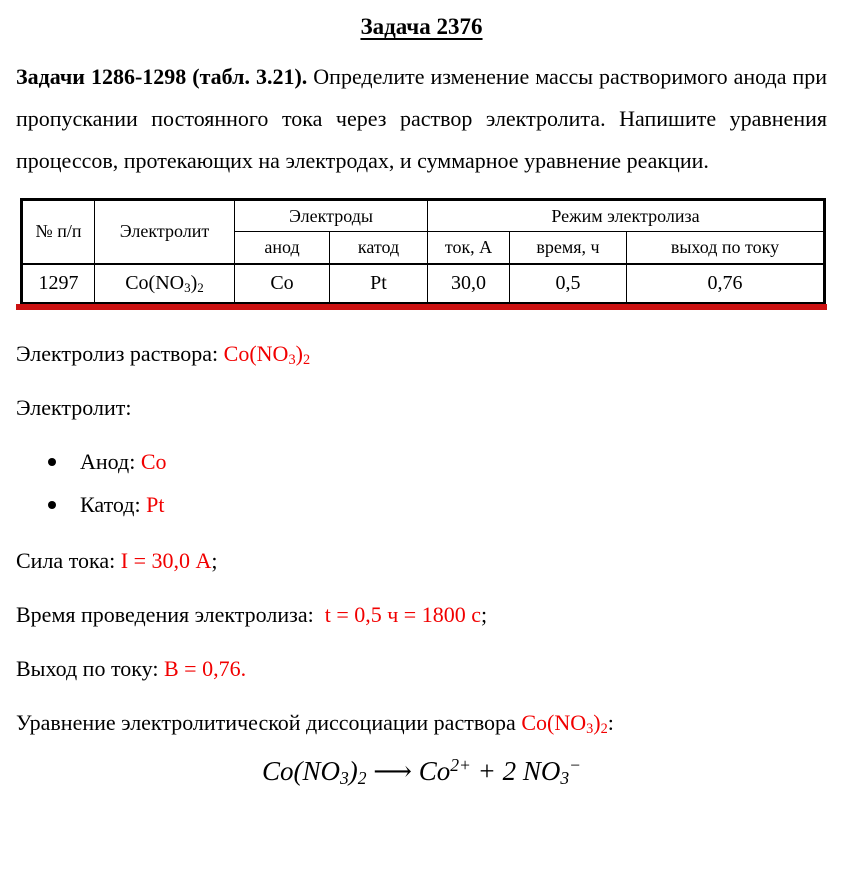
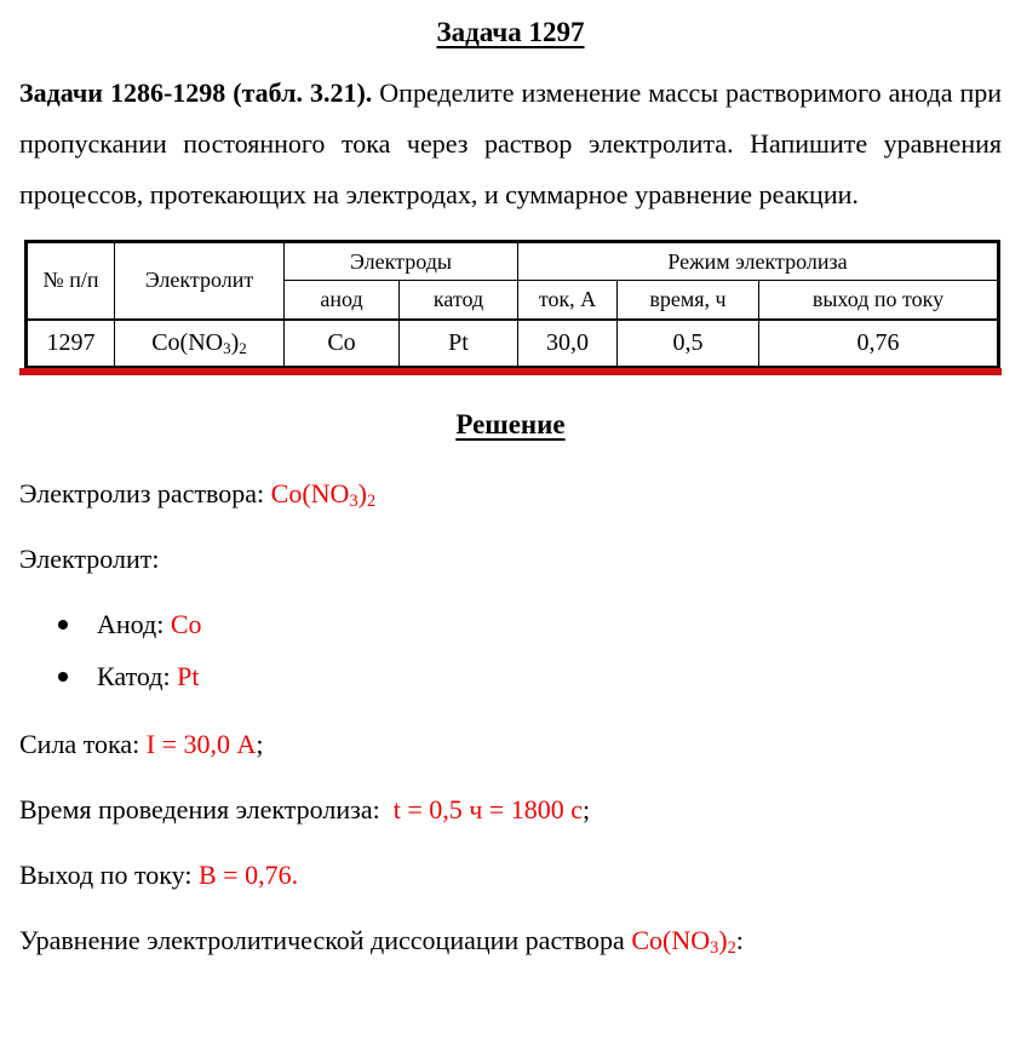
- Задача 2376
+ Задача 1297
  Задачи 1286-1298 (табл. 3.21). Определите изменение массы растворимого анода при пропускании постоянного тока через раствор электролита. Напишите уравнения процессов, протекающих на электродах, и суммарное уравнение реакции.
  № п/п	Электролит	Электроды	Режим электролиза
  анод	катод	ток, А	время, ч	выход по току
  1297	Co(NO3)2	Co	Pt	30,0	0,5	0,76
+ Решение
  Электролиз раствора: Co(NO3)2
  Электролит:
  Анод: Co
  Катод: Pt
  Сила тока: I = 30,0 А;
  Время проведения электролиза: t = 0,5 ч = 1800 с;
  Выход по току: B = 0,76.
  Уравнение электролитической диссоциации раствора Co(NO3)2:
- Co(NO3)2 ⟶ Co2+ + 2 NO3−
